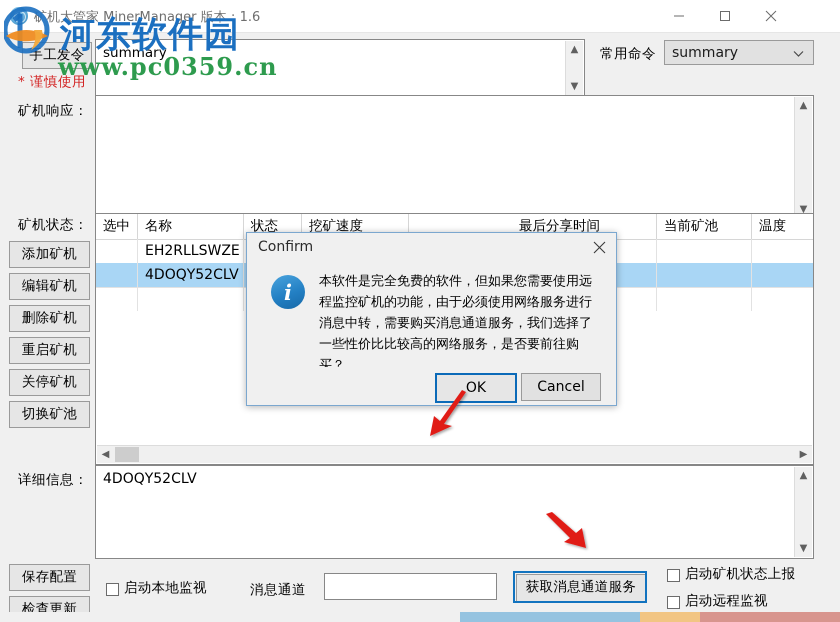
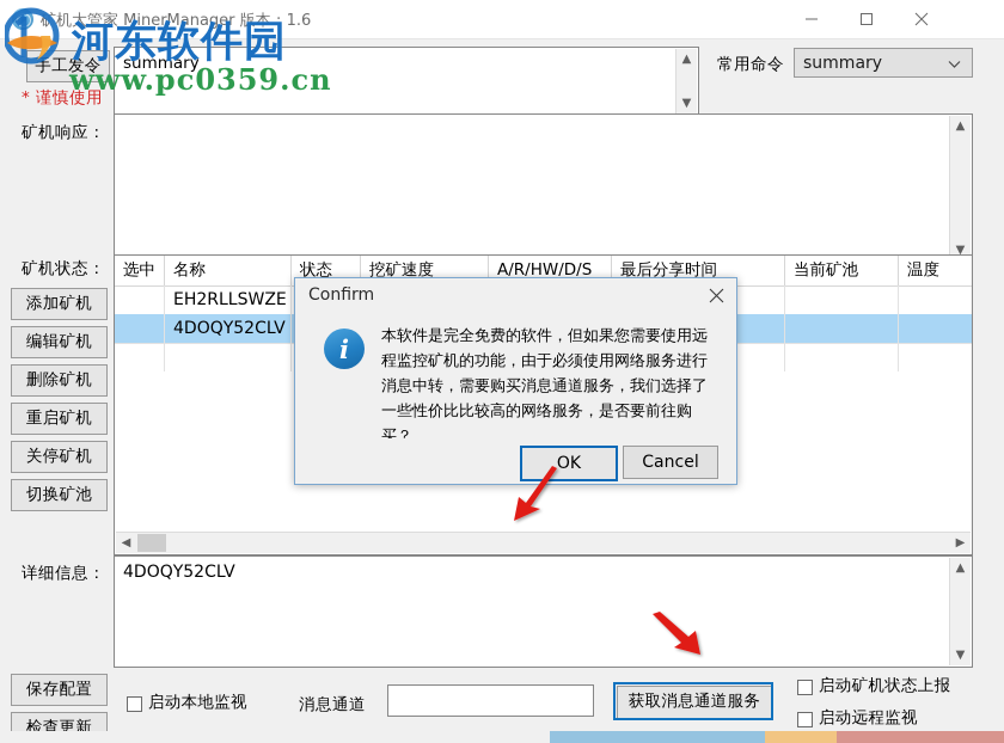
  机大管家 MinerManager 版本：1.6
  手工发令
  * 谨慎使用
  summary
  ▲
  ▼
  常用命令
  summary
  矿机响应：
  ▲
  ▼
  矿机状态：
  添加矿机
  编辑矿机
  删除矿机
  重启矿机
  关停矿机
  切换矿池
  选中
  名称
  状态
  挖矿速度
+ A/R/HW/D/S
  最后分享时间
  当前矿池
  温度
  EH2RLLSWZE
  4DOQY52CLV
  ◀
  ▶
  详细信息：
  4DOQY52CLV
  ▲
  ▼
  保存配置
  检查更新
  启动本地监视
  消息通道
  获取消息通道服务
  启动矿机状态上报
  启动远程监视
  Confirm
  i
  本软件是完全免费的软件，但如果您需要使用远程监控矿机的功能，由于必须使用网络服务进行消息中转，需要购买消息通道服务，我们选择了一些性价比比较高的网络服务，是否要前往购买？
  OK
  Cancel
  河东软件园
  www.pc0359.cn
